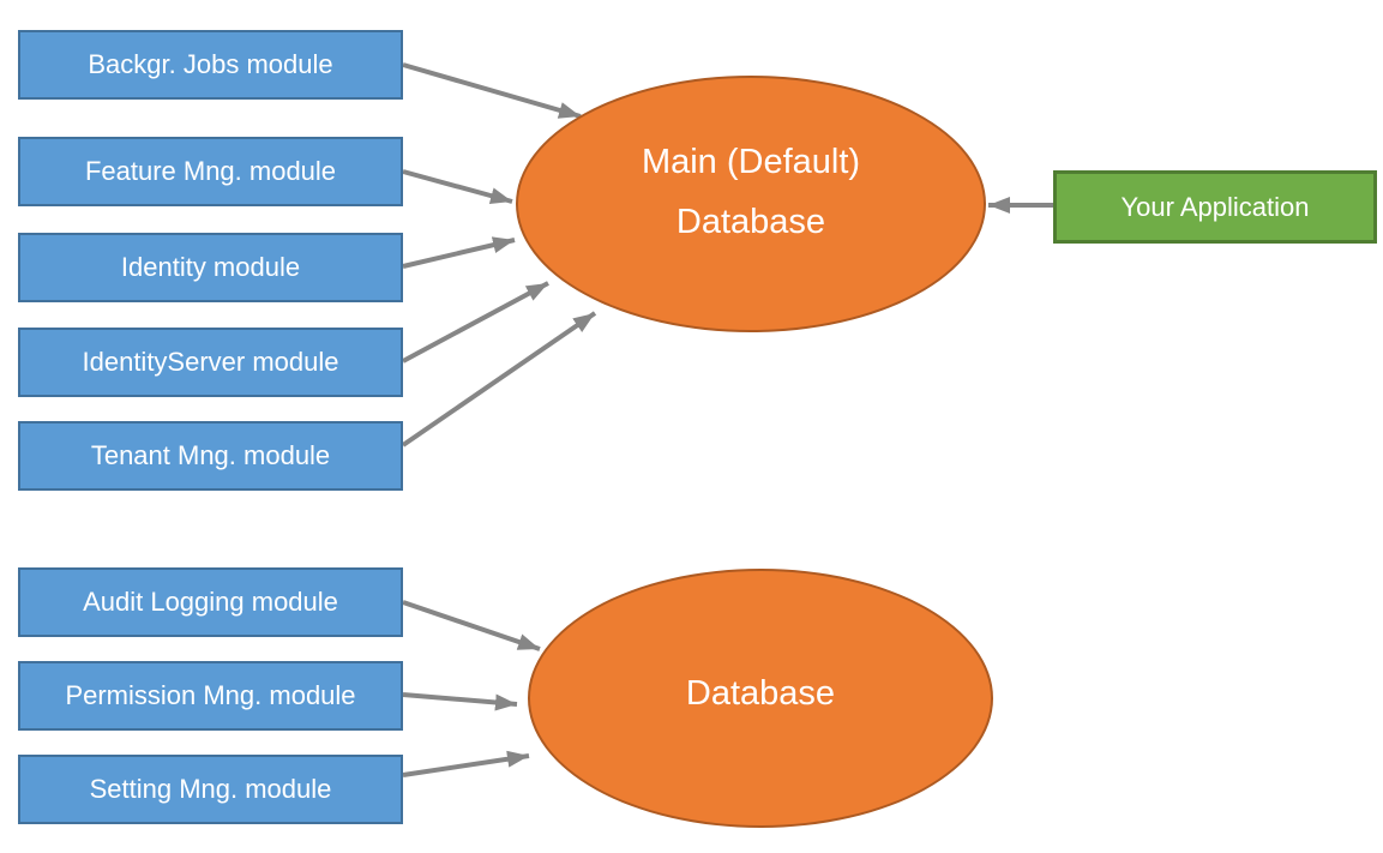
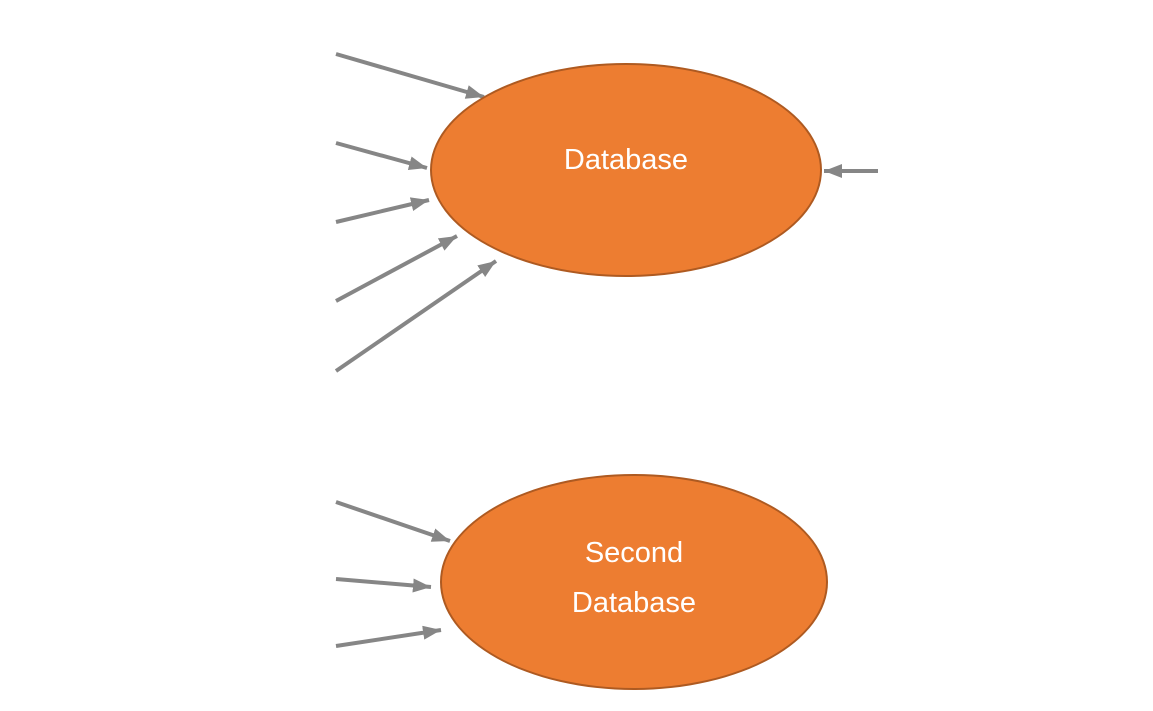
- Backgr. Jobs module
- Feature Mng. module
- Identity module
- IdentityServer module
- Tenant Mng. module
- Audit Logging module
- Permission Mng. module
- Setting Mng. module
- Main (Default)
  Database
+ Second
  Database
- Your Application
